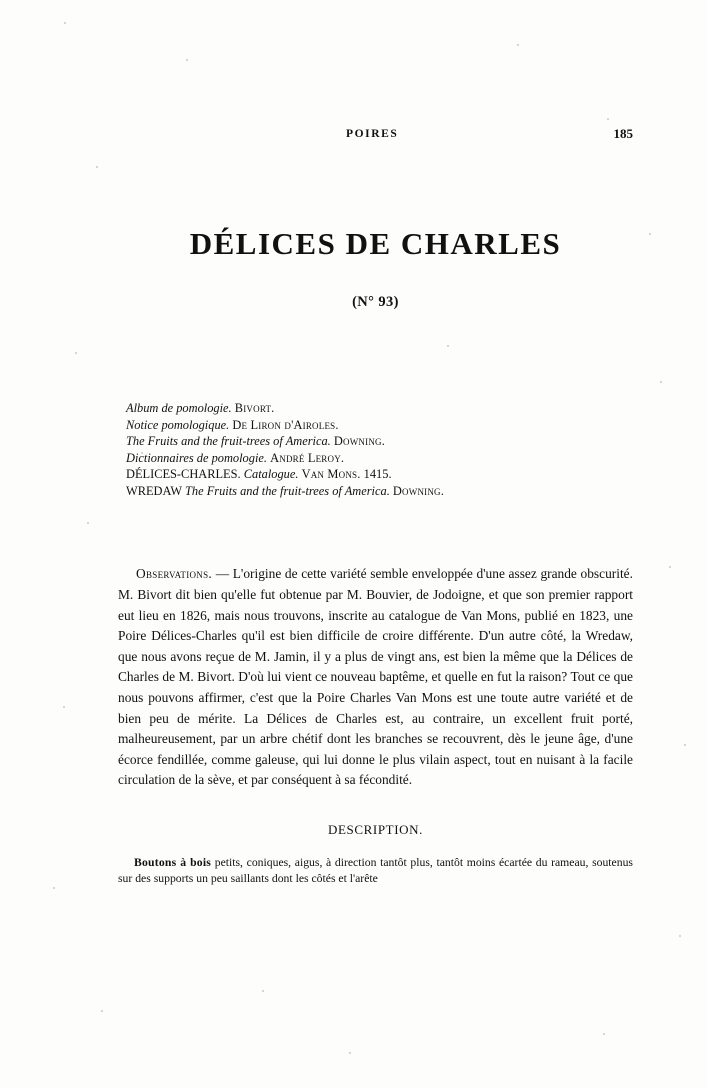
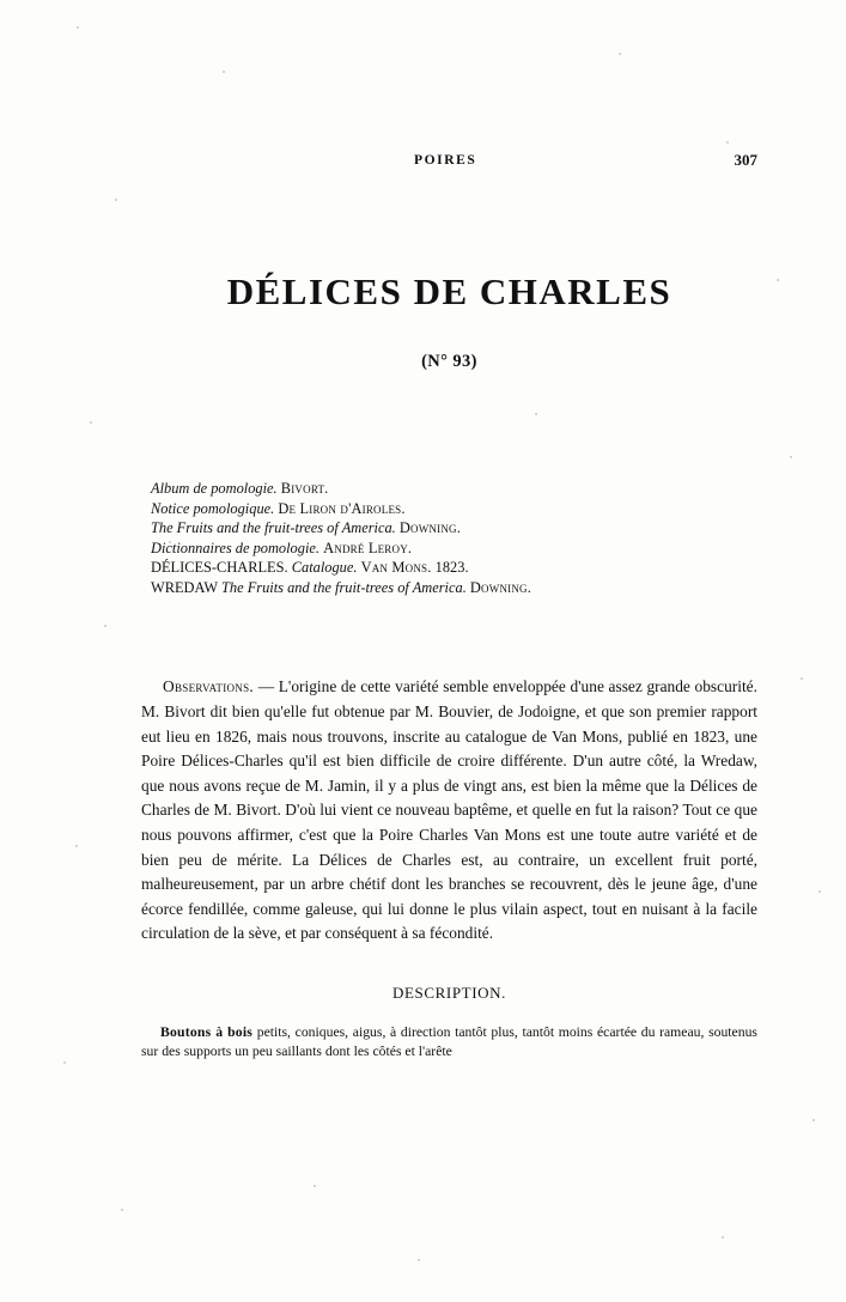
  POIRES
- 185
+ 307
  DÉLICES DE CHARLES
  (N° 93)
  Album de pomologie. Bivort.
  Notice pomologique. De Liron d'Airoles.
  The Fruits and the fruit-trees of America. Downing.
  Dictionnaires de pomologie. André Leroy.
- DÉLICES-CHARLES. Catalogue. Van Mons. 1415.
+ DÉLICES-CHARLES. Catalogue. Van Mons. 1823.
  WREDAW The Fruits and the fruit-trees of America. Downing.
  Observations. — L'origine de cette variété semble enveloppée d'une assez grande obscurité. M. Bivort dit bien qu'elle fut obtenue par M. Bouvier, de Jodoigne, et que son premier rapport eut lieu en 1826, mais nous trouvons, inscrite au catalogue de Van Mons, publié en 1823, une Poire Délices-Charles qu'il est bien difficile de croire différente. D'un autre côté, la Wredaw, que nous avons reçue de M. Jamin, il y a plus de vingt ans, est bien la même que la Délices de Charles de M. Bivort. D'où lui vient ce nouveau baptême, et quelle en fut la raison? Tout ce que nous pouvons affirmer, c'est que la Poire Charles Van Mons est une toute autre variété et de bien peu de mérite. La Délices de Charles est, au contraire, un excellent fruit porté, malheureusement, par un arbre chétif dont les branches se recouvrent, dès le jeune âge, d'une écorce fendillée, comme galeuse, qui lui donne le plus vilain aspect, tout en nuisant à la facile circulation de la sève, et par conséquent à sa fécondité.
  DESCRIPTION.
  Boutons à bois petits, coniques, aigus, à direction tantôt plus, tantôt moins écartée du rameau, soutenus sur des supports un peu saillants dont les côtés et l'arête
